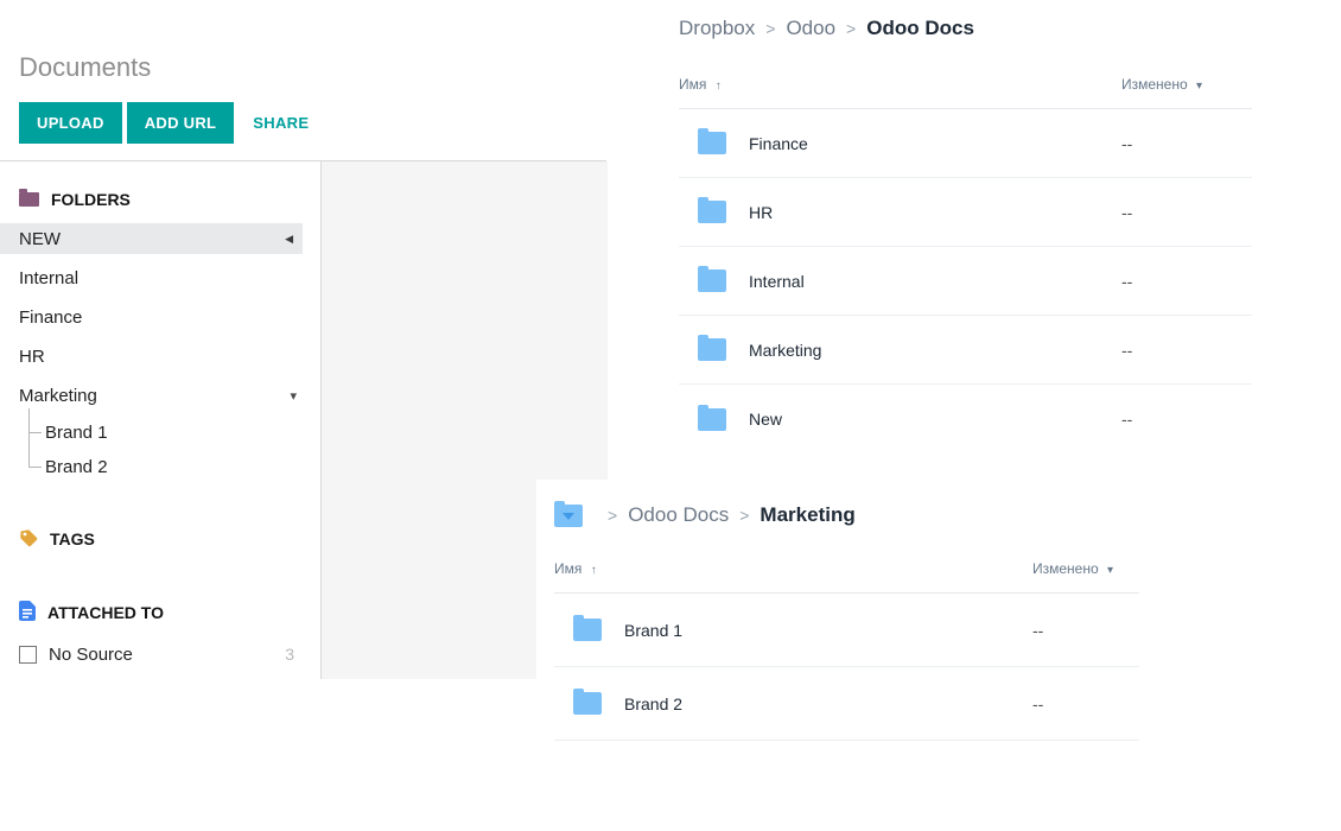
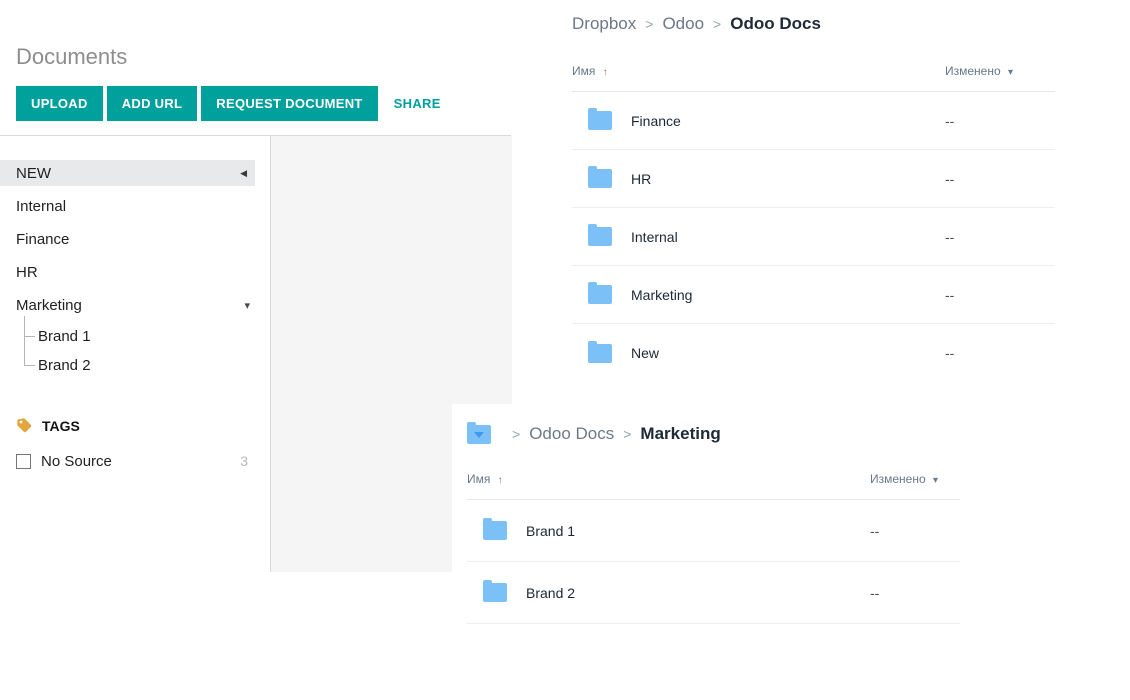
  Documents
  UPLOAD
  ADD URL
+ REQUEST DOCUMENT
  SHARE
- FOLDERS
  NEW
  ◀
  Internal
  Finance
  HR
  Marketing
  ▾
  Brand 1
  Brand 2
  TAGS
- ATTACHED TO
  No Source
  3
  Dropbox
  >
  Odoo
  >
  Odoo Docs
  Имя ↑
  Изменено ▾
  Finance
  --
  HR
  --
  Internal
  --
  Marketing
  --
  New
  --
  >
  Odoo Docs
  >
  Marketing
  Имя ↑
  Изменено ▾
  Brand 1
  --
  Brand 2
  --
